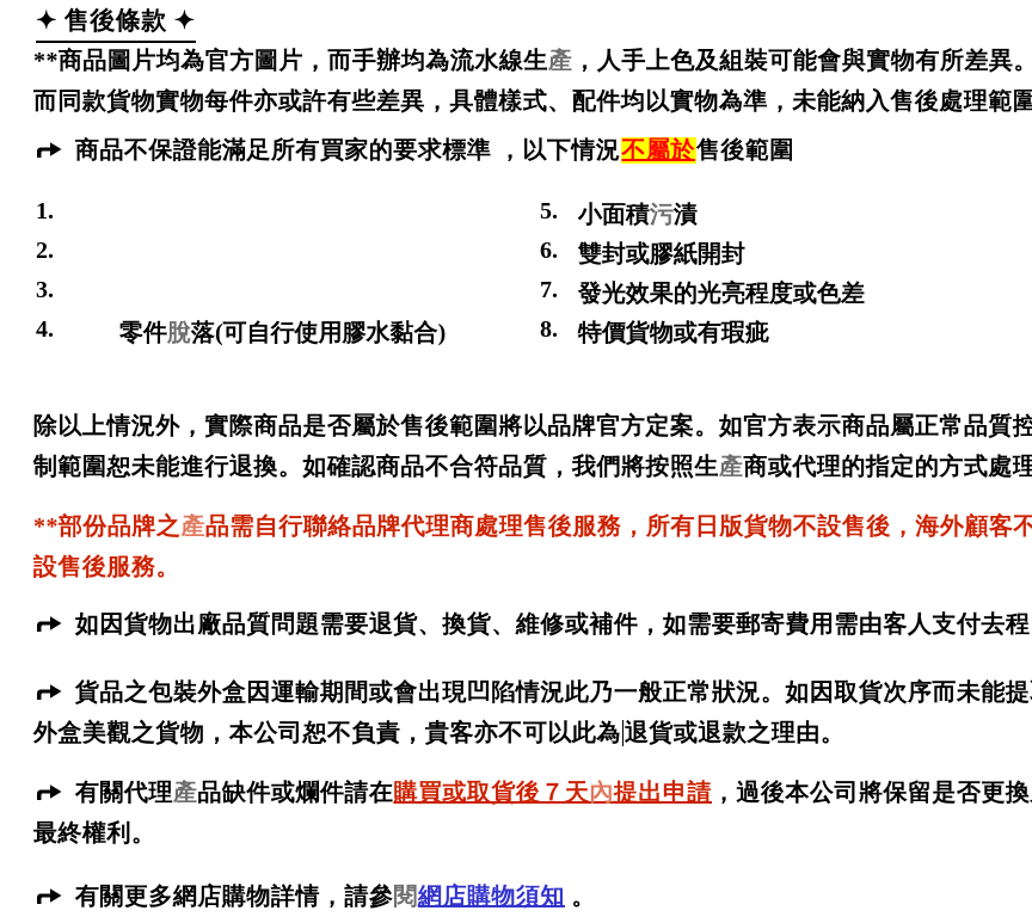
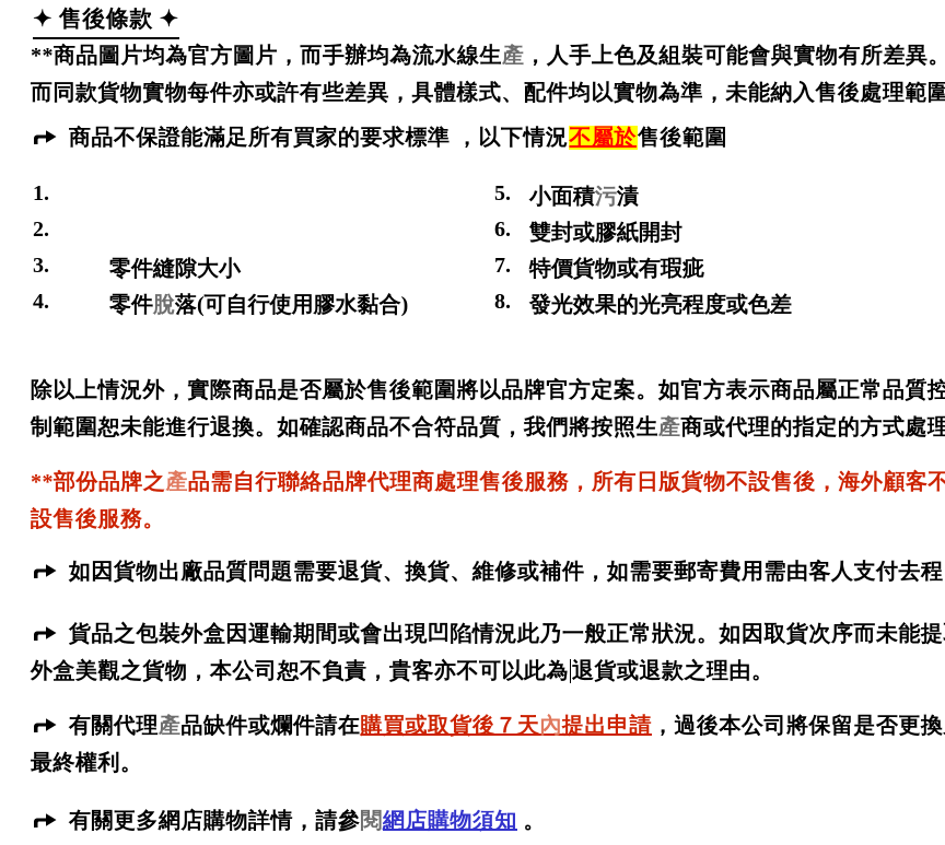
  ✦ 售後條款 ✦
  **商品圖片均為官方圖片，而手辦均為流水線生產，人手上色及組裝可能會與實物有所差異。
  而同款貨物實物每件亦或許有些差異，具體樣式、配件均以實物為準，未能納入售後處理範圍
  商品不保證能滿足所有買家的要求標準 ，以下情況不屬於售後範圍
  1.
  5.
  小面積污漬
  2.
  6.
  雙封或膠紙開封
  3.
+ 零件縫隙大小
  7.
- 發光效果的光亮程度或色差
+ 特價貨物或有瑕疵
  4.
  零件脫落(可自行使用膠水黏合)
  8.
- 特價貨物或有瑕疵
+ 發光效果的光亮程度或色差
  除以上情況外，實際商品是否屬於售後範圍將以品牌官方定案。如官方表示商品屬正常品質控
  制範圍恕未能進行退換。如確認商品不合符品質，我們將按照生產商或代理的指定的方式處理
  **部份品牌之產品需自行聯絡品牌代理商處理售後服務，所有日版貨物不設售後，海外顧客不
  設售後服務。
  如因貨物出廠品質問題需要退貨、換貨、維修或補件，如需要郵寄費用需由客人支付去程
  貨品之包裝外盒因運輸期間或會出現凹陷情況此乃一般正常狀況。如因取貨次序而未能提
  外盒美觀之貨物，本公司恕不負責，貴客亦不可以此為 退貨或退款之理由。
  有關代理產品缺件或爛件請在購買或取貨後７天內提出申請，過後本公司將保留是否更換
  最終權利。
  有關更多網店購物詳情，請參閱網店購物須知 。
